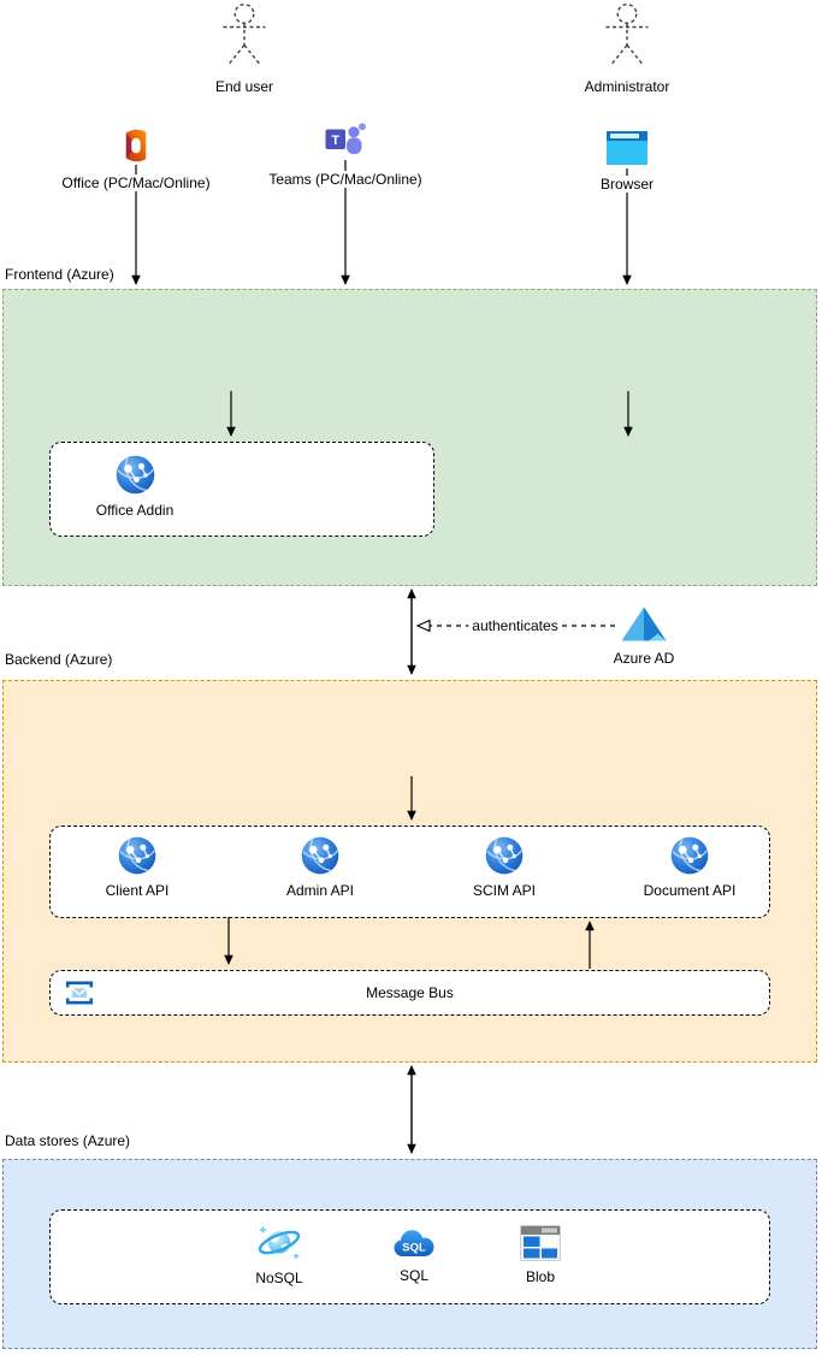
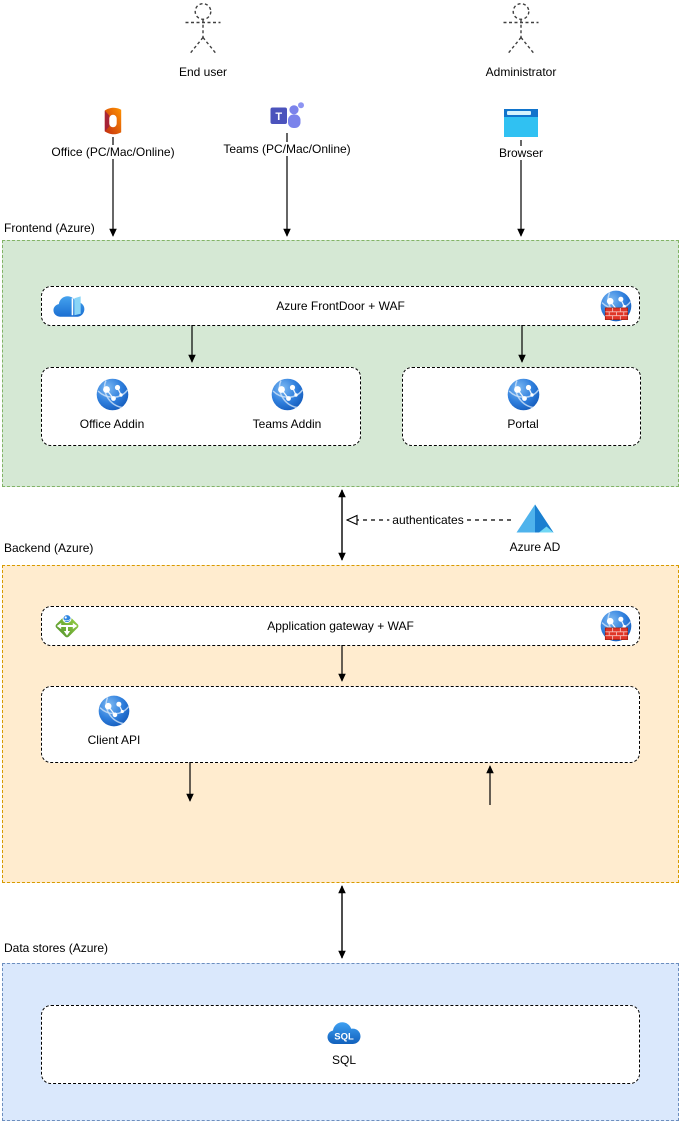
  End user
  Administrator
  Office (PC/Mac/Online)
  T
  Teams (PC/Mac/Online)
  Browser
  Frontend (Azure)
  Backend (Azure)
  Data stores (Azure)
+ Azure FrontDoor + WAF
  Office Addin
+ Teams Addin
+ Portal
  authenticates
  Azure AD
+ Application gateway + WAF
  Client API
- Admin API
- SCIM API
- Document API
- Message Bus
- NoSQL
  SQL
  SQL
- Blob
